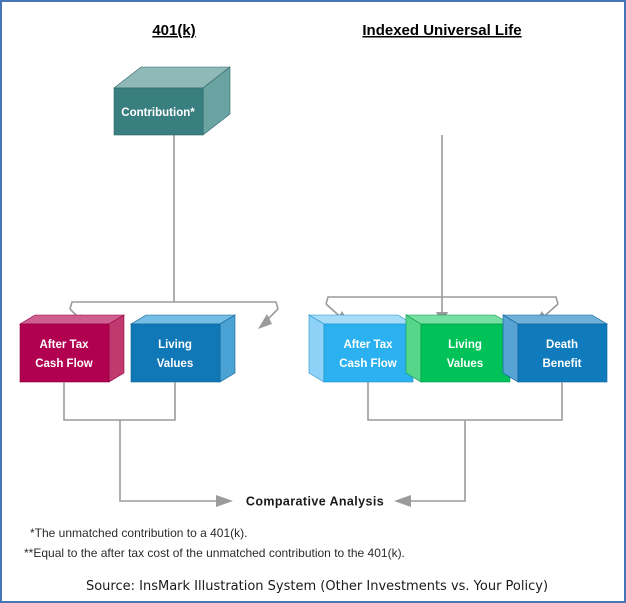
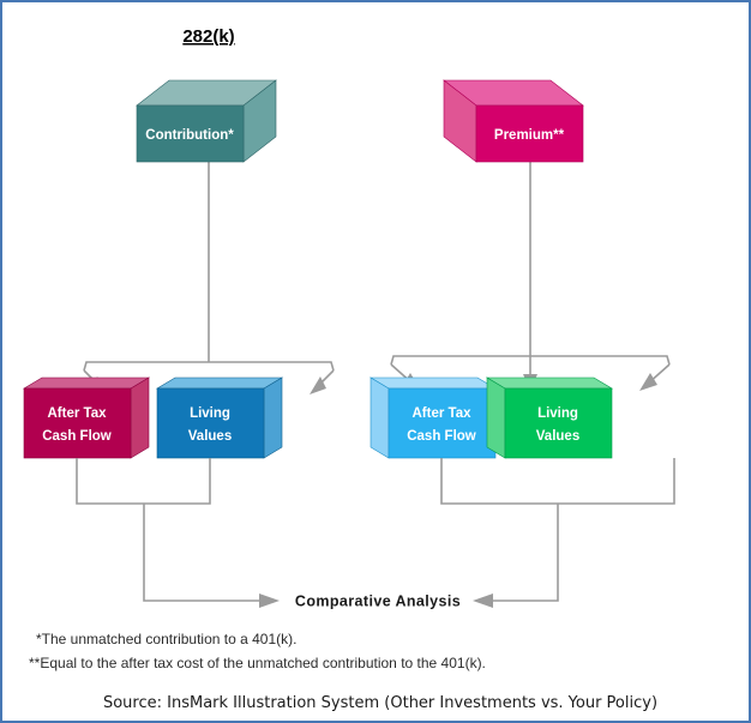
- 401(k)
+ 282(k)
- Indexed Universal Life
  Contribution*
+ Premium**
  After Tax
  Cash Flow
  Living
  Values
  After Tax
  Cash Flow
  Living
  Values
- Death
- Benefit
  Comparative Analysis
  *The unmatched contribution to a 401(k).
  **Equal to the after tax cost of the unmatched contribution to the 401(k).
  Source: InsMark Illustration System (Other Investments vs. Your Policy)
